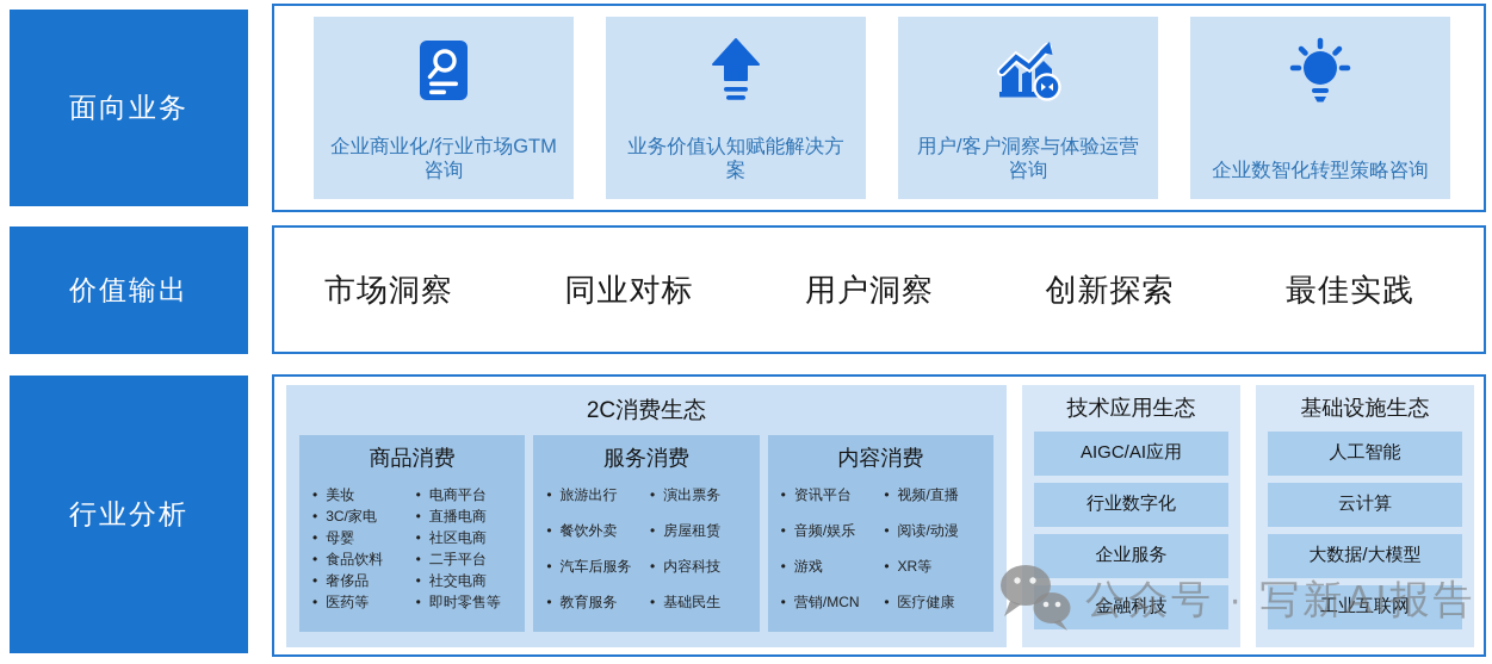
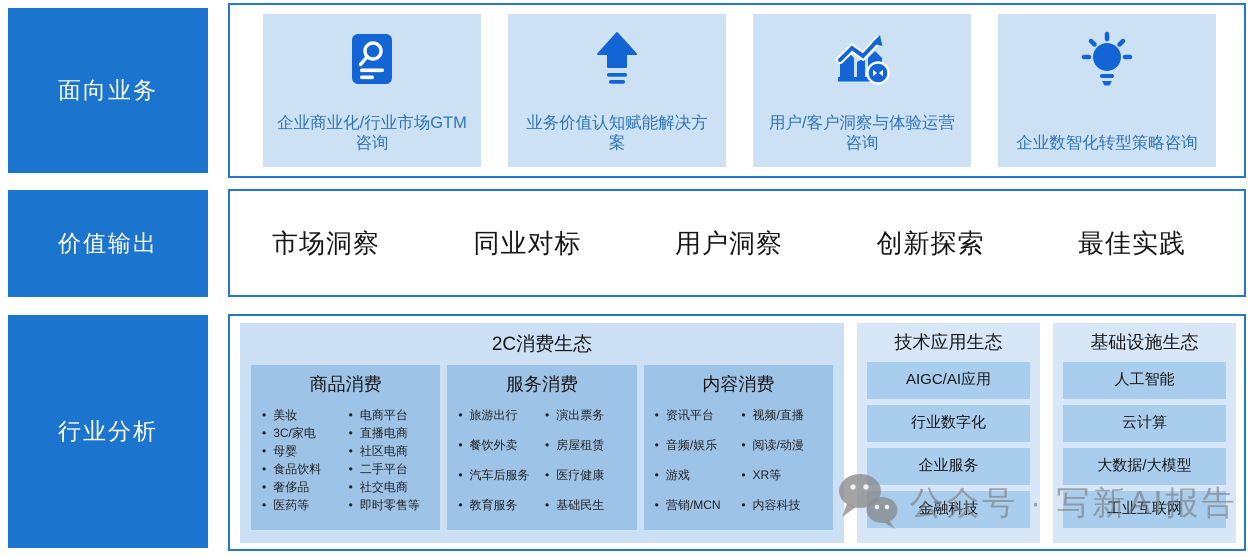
  面向业务
  价值输出
  行业分析
  企业商业化/行业市场GTM咨询
  业务价值认知赋能解决方案
  用户/客户洞察与体验运营咨询
  企业数智化转型策略咨询
  市场洞察
  同业对标
  用户洞察
  创新探索
  最佳实践
  2C消费生态
  商品消费
  美妆
  3C/家电
  母婴
  食品饮料
  奢侈品
  医药等
  电商平台
  直播电商
  社区电商
  二手平台
  社交电商
  即时零售等
  服务消费
  旅游出行
  餐饮外卖
  汽车后服务
  教育服务
  演出票务
  房屋租赁
- 内容科技
+ 医疗健康
  基础民生
  内容消费
  资讯平台
  音频/娱乐
  游戏
  营销/MCN
  视频/直播
  阅读/动漫
  XR等
- 医疗健康
+ 内容科技
  技术应用生态
  AIGC/AI应用
  行业数字化
  企业服务
  金融科技
  基础设施生态
  人工智能
  云计算
  大数据/大模型
  工业互联网
  公众号 · 写新AI报告
